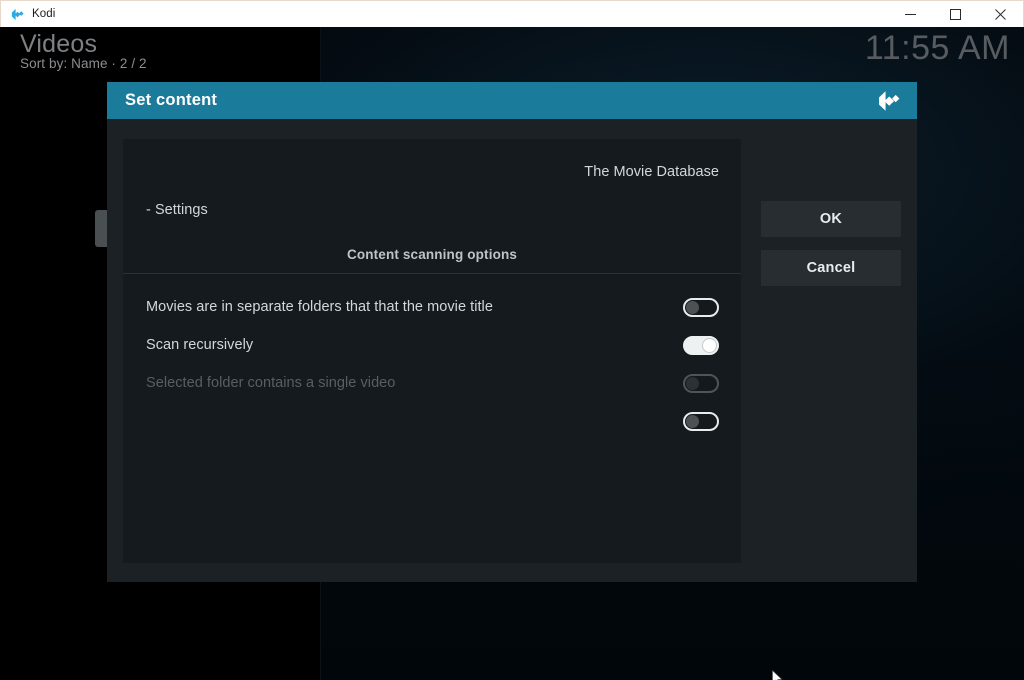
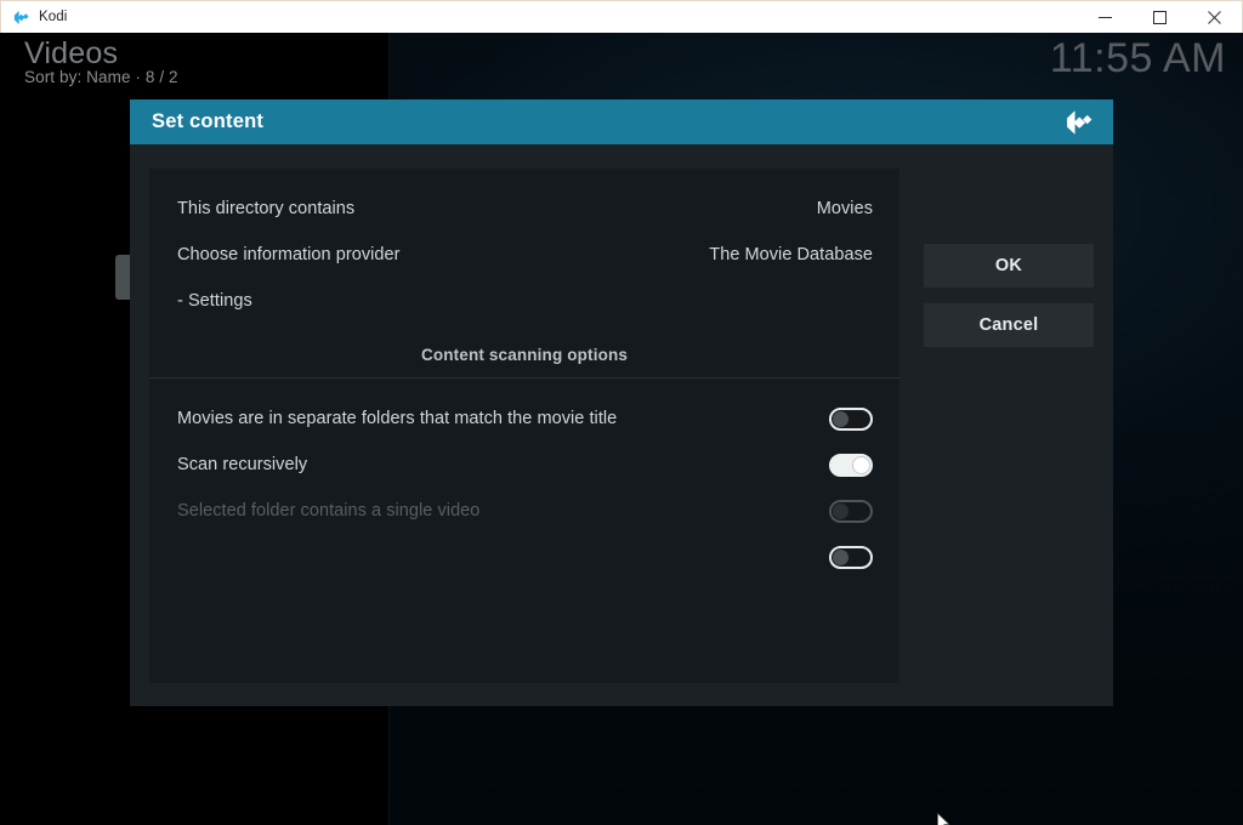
  Kodi
  Videos
- Sort by: Name · 2 / 2
+ Sort by: Name · 8 / 2
  11:55 AM
  Set content
+ This directory contains
+ Movies
+ Choose information provider
  The Movie Database
  - Settings
  Content scanning options
- Movies are in separate folders that that the movie title
+ Movies are in separate folders that match the movie title
  Scan recursively
  Selected folder contains a single video
  OK
  Cancel
